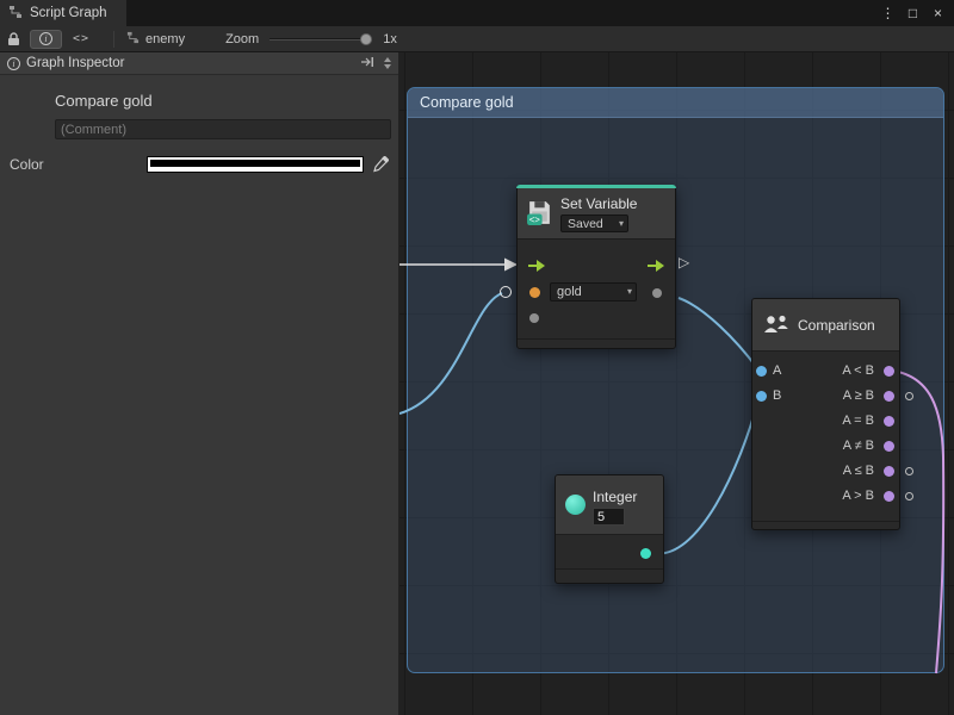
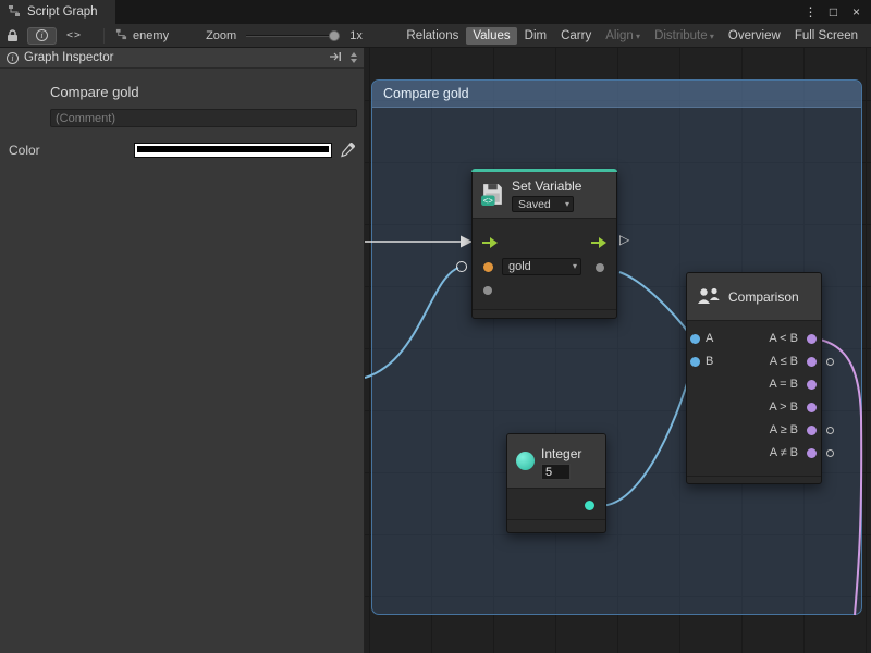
  Script Graph
  ⋮
  □
  ×
  i
  <>
  enemy
  Zoom
  1x
+ Relations
+ Values
+ Dim
+ Carry
+ Align
+ Distribute
+ Overview
+ Full Screen
  i
  Graph Inspector
  Compare gold
  (Comment)
  Color
  Compare gold
  <>
  Set Variable
  Saved
  gold
  Comparison
  A
  A < B
  B
- A ≥ B
+ A ≤ B
  A = B
- A ≠ B
+ A > B
- A ≤ B
+ A ≥ B
- A > B
+ A ≠ B
  Integer
  5
